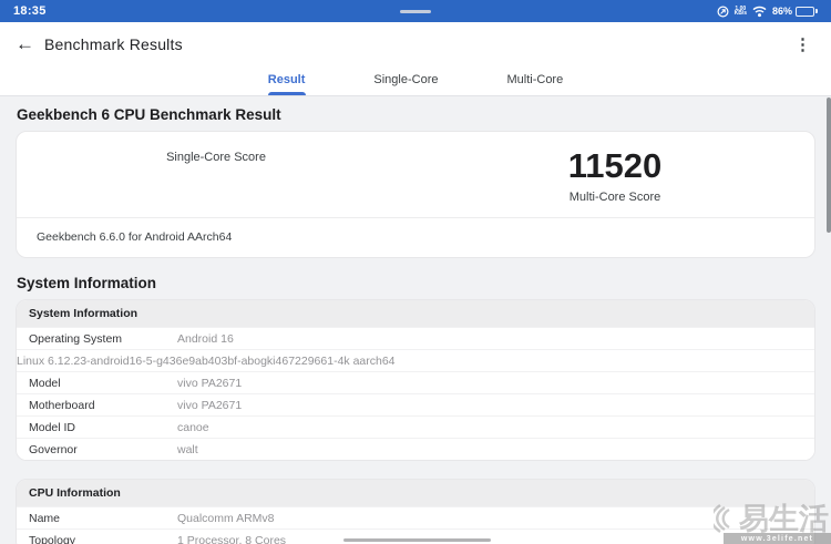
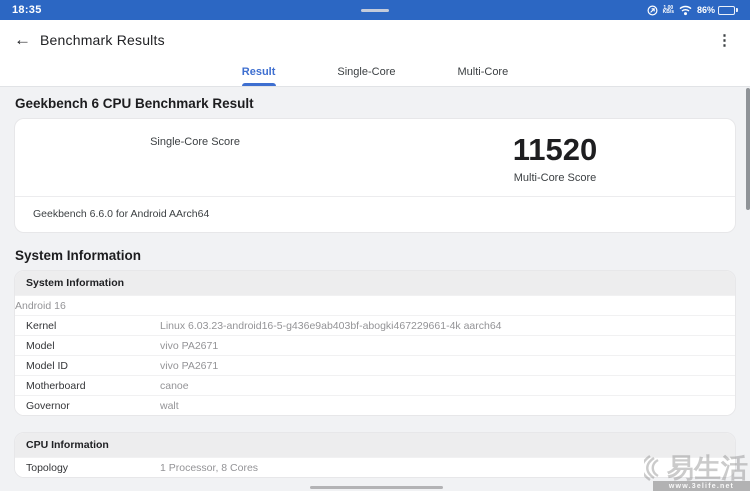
  18:35
  86%
  ←
  Benchmark Results
  ⋮
  Result
  Single-Core
  Multi-Core
  Geekbench 6 CPU Benchmark Result
  Single-Core Score
  11520
  Multi-Core Score
  Geekbench 6.6.0 for Android AArch64
  System Information
  System Information
- Operating System
  Android 16
+ Kernel
- Linux 6.12.23-android16-5-g436e9ab403bf-abogki467229661-4k aarch64
+ Linux 6.03.23-android16-5-g436e9ab403bf-abogki467229661-4k aarch64
  Model
  vivo PA2671
- Motherboard
+ Model ID
  vivo PA2671
- Model ID
+ Motherboard
  canoe
  Governor
  walt
  CPU Information
- Name
- Qualcomm ARMv8
  Topology
  1 Processor, 8 Cores
  易生活
